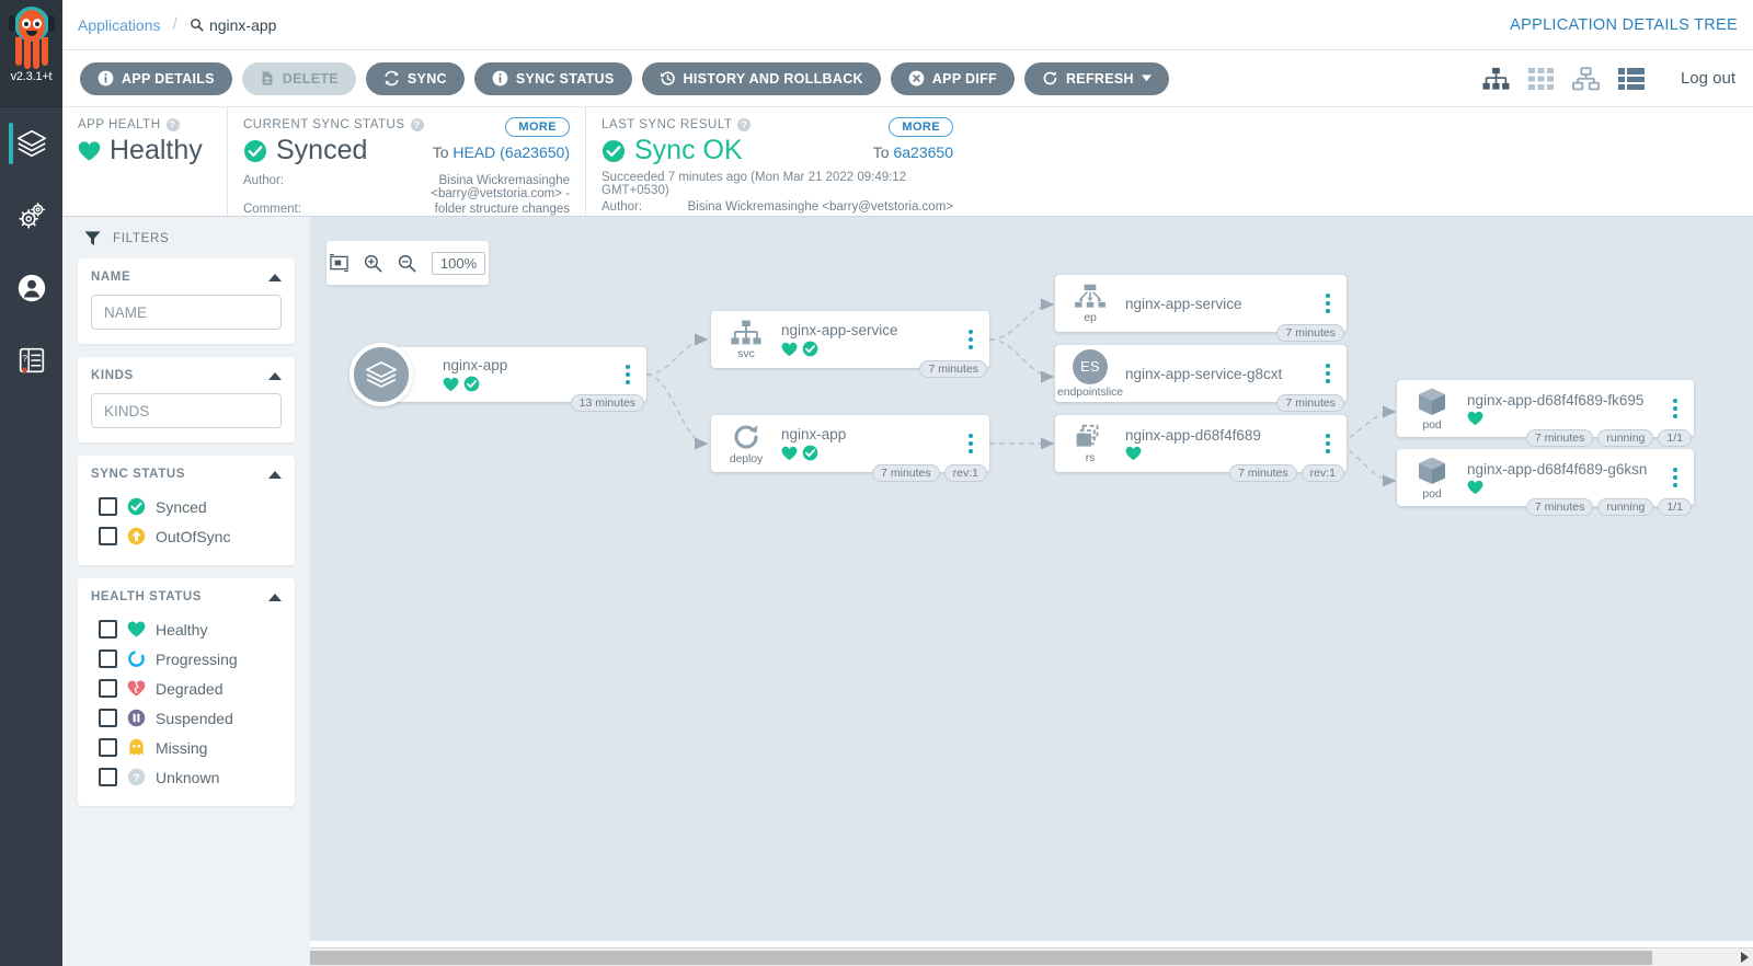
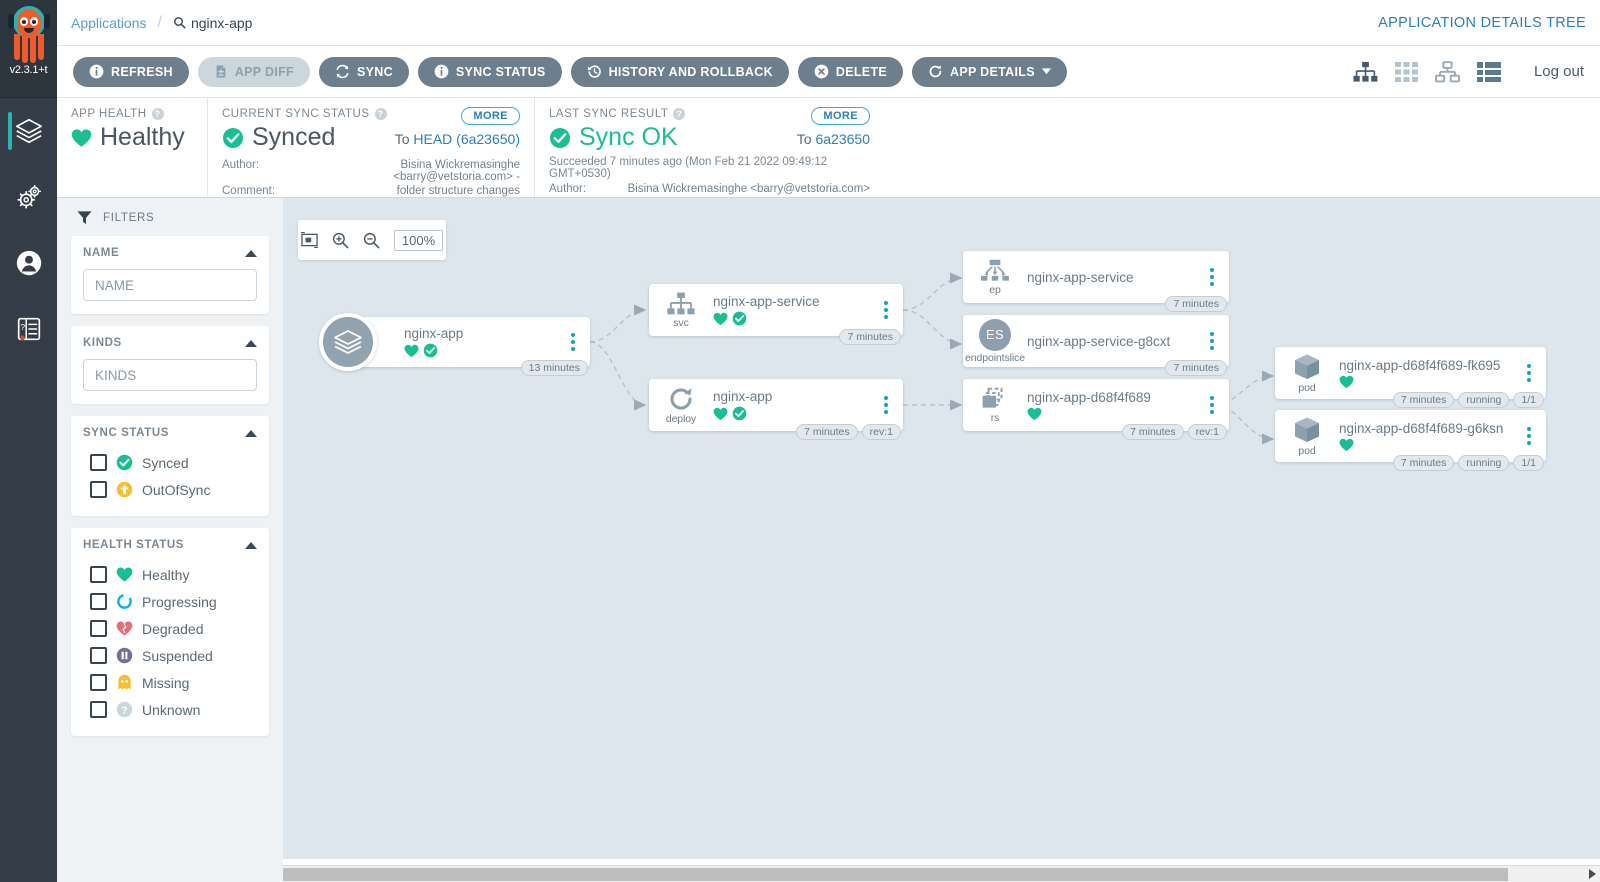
  v2.3.1+t
  ?
  Applications
  /
  nginx-app
  APPLICATION DETAILS TREE
- APP DETAILS
+ REFRESH
- DELETE
+ APP DIFF
  SYNC
  SYNC STATUS
  HISTORY AND ROLLBACK
- APP DIFF
+ DELETE
- REFRESH
+ APP DETAILS
  Log out
  APP HEALTH
  ?
  Healthy
  CURRENT SYNC STATUS
  ?
  MORE
  Synced
  To HEAD (6a23650)
  Author:
  Bisina Wickremasinghe <barry@vetstoria.com> -
  Comment:
  folder structure changes
  LAST SYNC RESULT
  ?
  MORE
  Sync OK
  To 6a23650
- Succeeded 7 minutes ago (Mon Mar 21 2022 09:49:12 GMT+0530)
+ Succeeded 7 minutes ago (Mon Feb 21 2022 09:49:12 GMT+0530)
  Author:
  Bisina Wickremasinghe <barry@vetstoria.com>
  FILTERS
  NAME
  NAME
  KINDS
  KINDS
  SYNC STATUS
  Synced
  OutOfSync
  HEALTH STATUS
  Healthy
  Progressing
  Degraded
  Suspended
  Missing
  ?
  Unknown
  100%
  nginx-app
  13 minutes
  svc
  nginx-app-service
  7 minutes
  deploy
  nginx-app
  7 minutes
  rev:1
  ep
  nginx-app-service
  7 minutes
  ES
  endpointslice
  nginx-app-service-g8cxt
  7 minutes
  rs
  nginx-app-d68f4f689
  7 minutes
  rev:1
  pod
  nginx-app-d68f4f689-fk695
  7 minutes
  running
  1/1
  pod
  nginx-app-d68f4f689-g6ksn
  7 minutes
  running
  1/1
